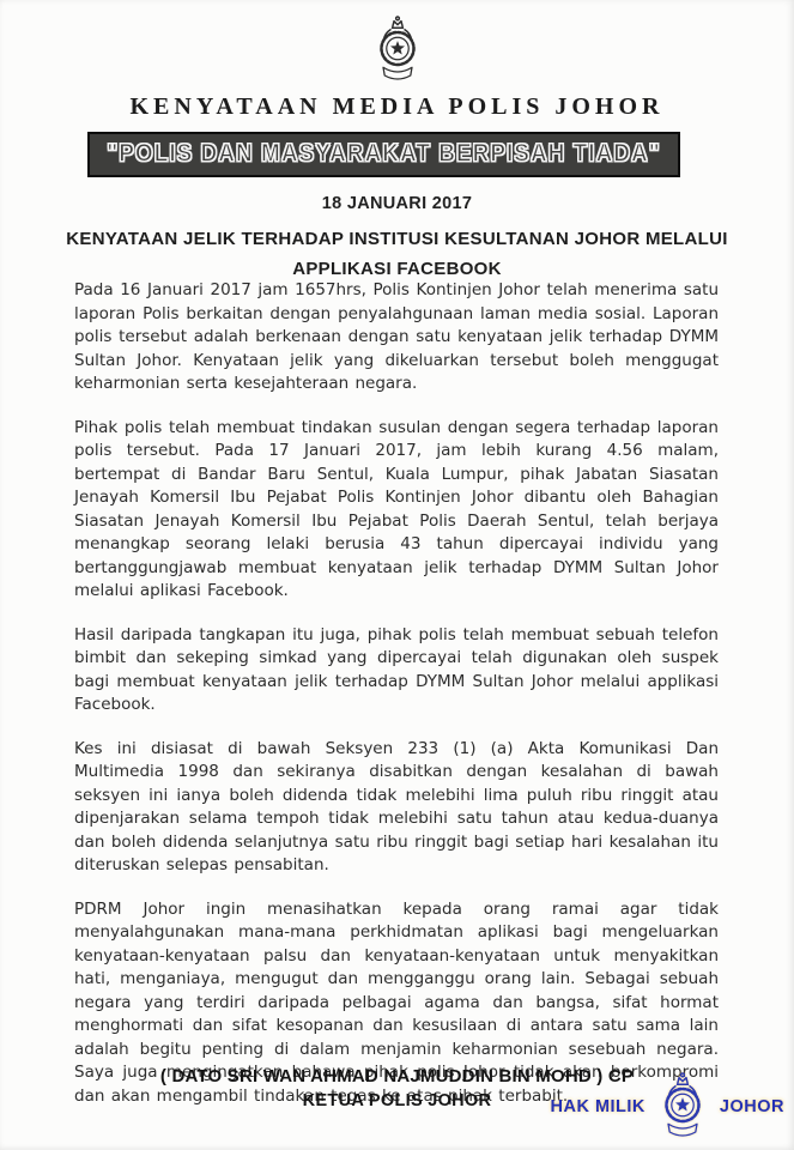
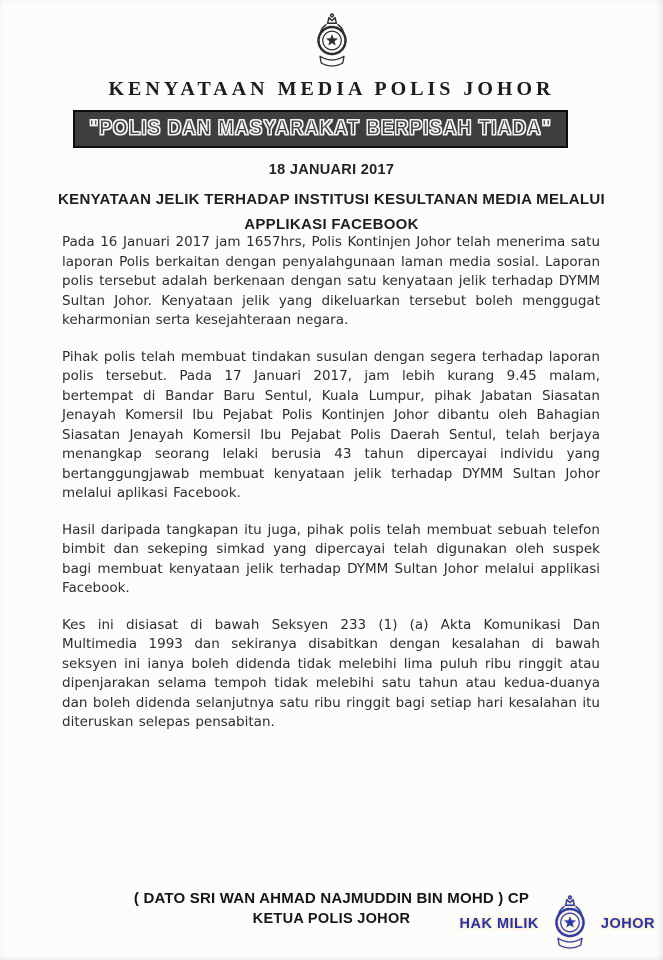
  KENYATAAN MEDIA POLIS JOHOR
  "POLIS DAN MASYARAKAT BERPISAH TIADA"
  18 JANUARI 2017
- KENYATAAN JELIK TERHADAP INSTITUSI KESULTANAN JOHOR MELALUI APPLIKASI FACEBOOK
+ KENYATAAN JELIK TERHADAP INSTITUSI KESULTANAN MEDIA MELALUI APPLIKASI FACEBOOK
  Pada 16 Januari 2017 jam 1657hrs, Polis Kontinjen Johor telah menerima satu laporan Polis berkaitan dengan penyalahgunaan laman media sosial. Laporan polis tersebut adalah berkenaan dengan satu kenyataan jelik terhadap DYMM Sultan Johor. Kenyataan jelik yang dikeluarkan tersebut boleh menggugat keharmonian serta kesejahteraan negara.
- Pihak polis telah membuat tindakan susulan dengan segera terhadap laporan polis tersebut. Pada 17 Januari 2017, jam lebih kurang 4.56 malam, bertempat di Bandar Baru Sentul, Kuala Lumpur, pihak Jabatan Siasatan Jenayah Komersil Ibu Pejabat Polis Kontinjen Johor dibantu oleh Bahagian Siasatan Jenayah Komersil Ibu Pejabat Polis Daerah Sentul, telah berjaya menangkap seorang lelaki berusia 43 tahun dipercayai individu yang bertanggungjawab membuat kenyataan jelik terhadap DYMM Sultan Johor melalui aplikasi Facebook.
+ Pihak polis telah membuat tindakan susulan dengan segera terhadap laporan polis tersebut. Pada 17 Januari 2017, jam lebih kurang 9.45 malam, bertempat di Bandar Baru Sentul, Kuala Lumpur, pihak Jabatan Siasatan Jenayah Komersil Ibu Pejabat Polis Kontinjen Johor dibantu oleh Bahagian Siasatan Jenayah Komersil Ibu Pejabat Polis Daerah Sentul, telah berjaya menangkap seorang lelaki berusia 43 tahun dipercayai individu yang bertanggungjawab membuat kenyataan jelik terhadap DYMM Sultan Johor melalui aplikasi Facebook.
  Hasil daripada tangkapan itu juga, pihak polis telah membuat sebuah telefon bimbit dan sekeping simkad yang dipercayai telah digunakan oleh suspek bagi membuat kenyataan jelik terhadap DYMM Sultan Johor melalui applikasi Facebook.
- Kes ini disiasat di bawah Seksyen 233 (1) (a) Akta Komunikasi Dan Multimedia 1998 dan sekiranya disabitkan dengan kesalahan di bawah seksyen ini ianya boleh didenda tidak melebihi lima puluh ribu ringgit atau dipenjarakan selama tempoh tidak melebihi satu tahun atau kedua-duanya dan boleh didenda selanjutnya satu ribu ringgit bagi setiap hari kesalahan itu diteruskan selepas pensabitan.
+ Kes ini disiasat di bawah Seksyen 233 (1) (a) Akta Komunikasi Dan Multimedia 1993 dan sekiranya disabitkan dengan kesalahan di bawah seksyen ini ianya boleh didenda tidak melebihi lima puluh ribu ringgit atau dipenjarakan selama tempoh tidak melebihi satu tahun atau kedua-duanya dan boleh didenda selanjutnya satu ribu ringgit bagi setiap hari kesalahan itu diteruskan selepas pensabitan.
- PDRM Johor ingin menasihatkan kepada orang ramai agar tidak menyalahgunakan mana-mana perkhidmatan aplikasi bagi mengeluarkan kenyataan-kenyataan palsu dan kenyataan-kenyataan untuk menyakitkan hati, menganiaya, mengugut dan mengganggu orang lain. Sebagai sebuah negara yang terdiri daripada pelbagai agama dan bangsa, sifat hormat menghormati dan sifat kesopanan dan kesusilaan di antara satu sama lain adalah begitu penting di dalam menjamin keharmonian sesebuah negara. Saya juga mengingatkan bahawa pihak polis Johor tidak akan berkompromi dan akan mengambil tindakan tegas ke atas pihak terbabit.
  ( DATO SRI WAN AHMAD NAJMUDDIN BIN MOHD ) CP
  KETUA POLIS JOHOR
  HAK MILIK
  JOHOR
